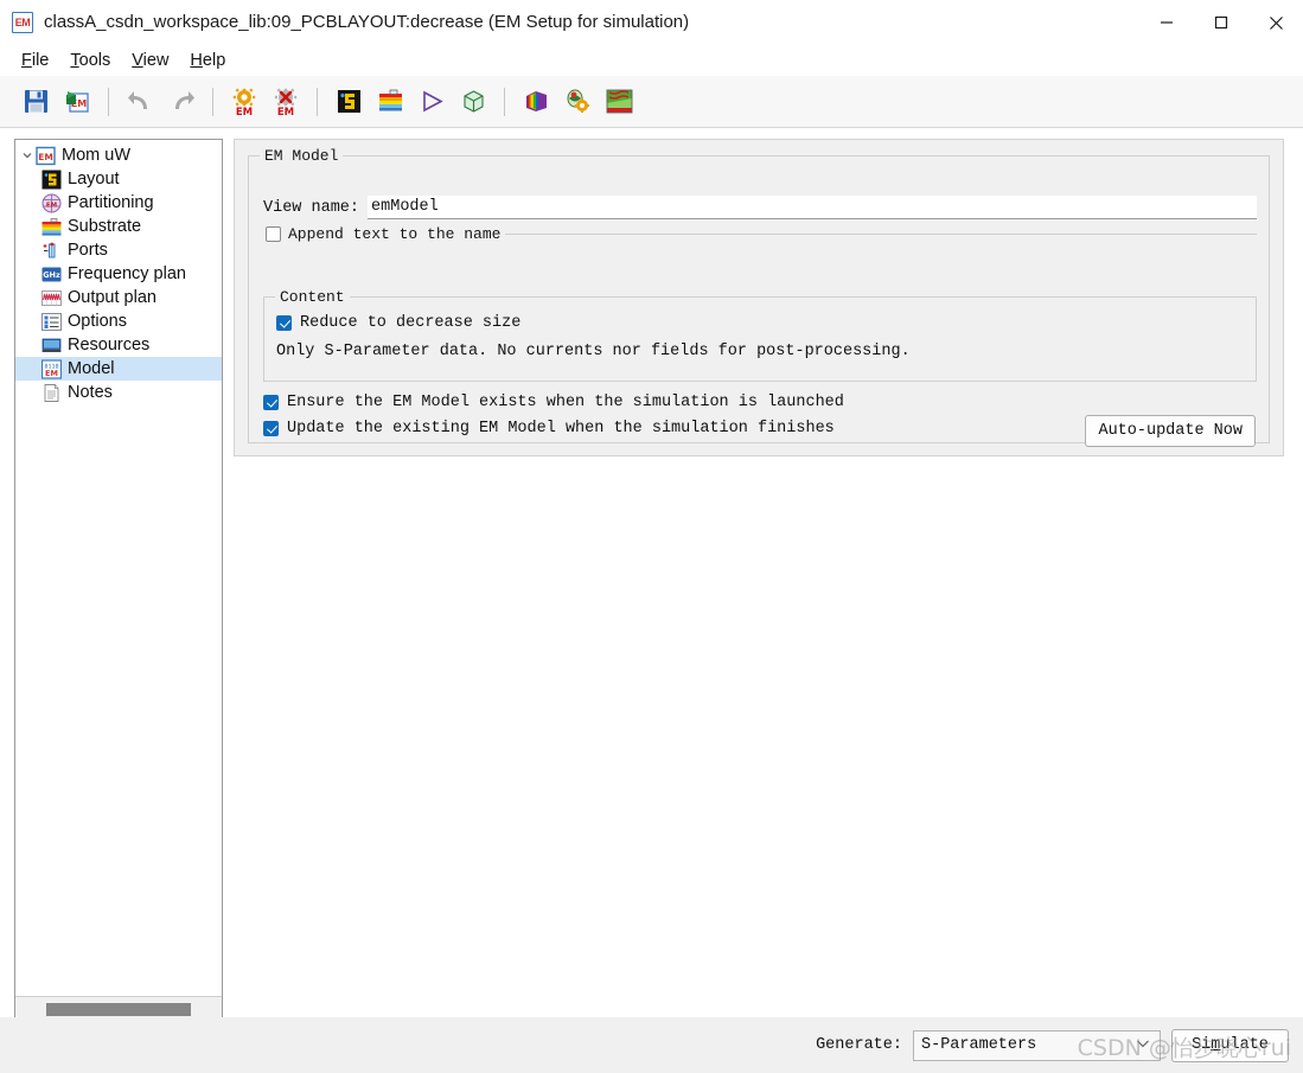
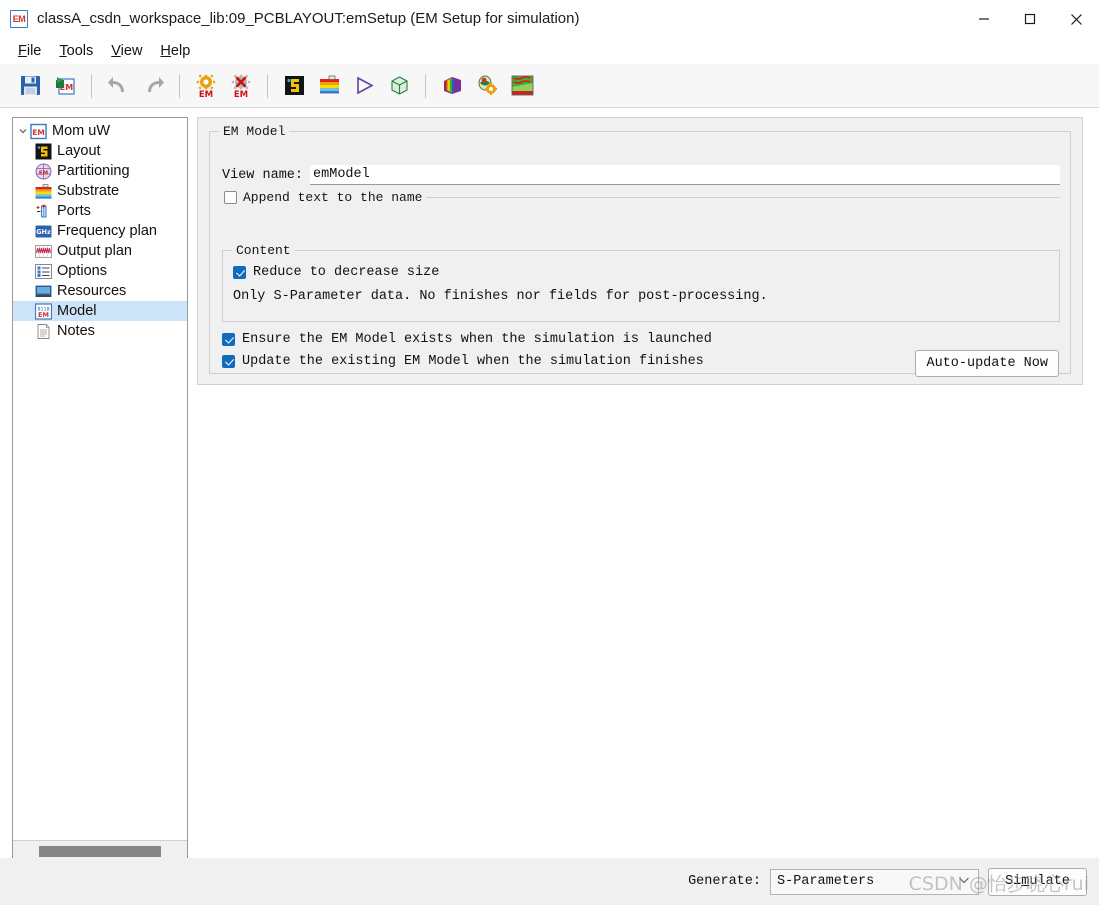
  EM
- classA_csdn_workspace_lib:09_PCBLAYOUT:decrease (EM Setup for simulation)
+ classA_csdn_workspace_lib:09_PCBLAYOUT:emSetup (EM Setup for simulation)
  File
  Tools
  View
  Help
  EM
  EM
  EM
  Mom uW
  Layout
  Partitioning
  Substrate
  Ports
  GHz
  Frequency plan
  Output plan
  Options
  Resources
  EM
  Model
  Notes
  EM Model
  View name:
  emModel
  Append text to the name
  Content
  Reduce to decrease size
- Only S-Parameter data. No currents nor fields for post-processing.
+ Only S-Parameter data. No finishes nor fields for post-processing.
  Ensure the EM Model exists when the simulation is launched
  Update the existing EM Model when the simulation finishes
  Auto-update Now
  Generate:
  S-Parameters
  Simulate
  CSDN @怡步晓心rui
